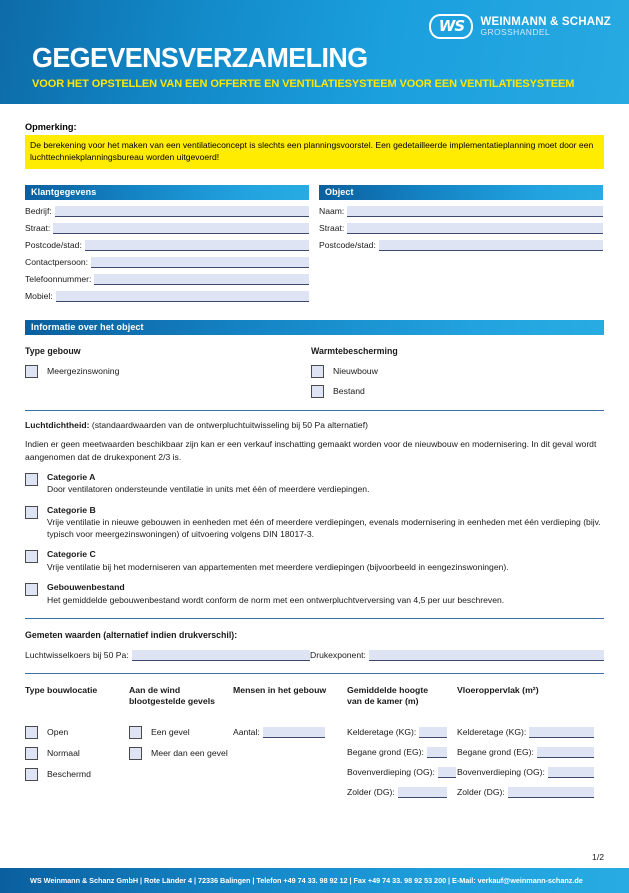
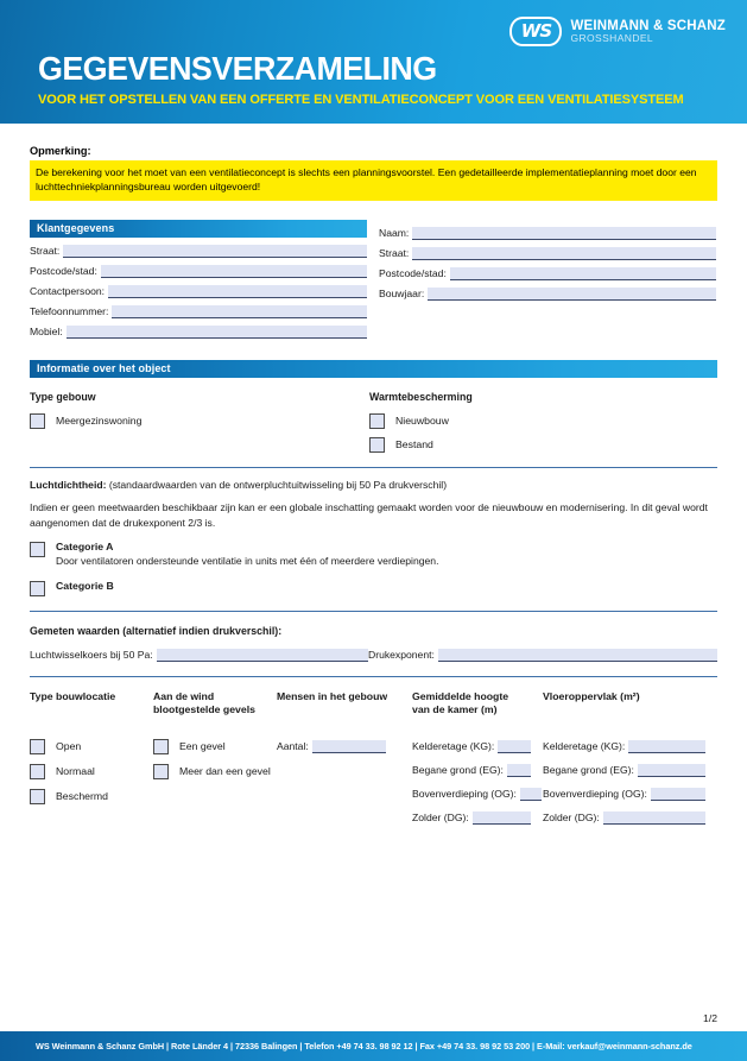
  WS
  WEINMANN & SCHANZ
  GROSSHANDEL
  GEGEVENSVERZAMELING
- VOOR HET OPSTELLEN VAN EEN OFFERTE EN VENTILATIESYSTEEM VOOR EEN VENTILATIESYSTEEM
+ VOOR HET OPSTELLEN VAN EEN OFFERTE EN VENTILATIECONCEPT VOOR EEN VENTILATIESYSTEEM
  Opmerking:
- De berekening voor het maken van een ventilatieconcept is slechts een planningsvoorstel. Een gedetailleerde implementatieplanning moet door een luchttechniekplanningsbureau worden uitgevoerd!
+ De berekening voor het moet van een ventilatieconcept is slechts een planningsvoorstel. Een gedetailleerde implementatieplanning moet door een luchttechniekplanningsbureau worden uitgevoerd!
  Klantgegevens
- Bedrijf:
  Straat:
  Postcode/stad:
  Contactpersoon:
  Telefoonnummer:
  Mobiel:
- Object
  Naam:
  Straat:
  Postcode/stad:
+ Bouwjaar:
  Informatie over het object
  Type gebouw
  Meergezinswoning
  Warmtebescherming
  Nieuwbouw
  Bestand
- Luchtdichtheid: (standaardwaarden van de ontwerpluchtuitwisseling bij 50 Pa alternatief)
+ Luchtdichtheid: (standaardwaarden van de ontwerpluchtuitwisseling bij 50 Pa drukverschil)
- Indien er geen meetwaarden beschikbaar zijn kan er een verkauf inschatting gemaakt worden voor de nieuwbouw en modernisering. In dit geval wordt aangenomen dat de drukexponent 2/3 is.
+ Indien er geen meetwaarden beschikbaar zijn kan er een globale inschatting gemaakt worden voor de nieuwbouw en modernisering. In dit geval wordt aangenomen dat de drukexponent 2/3 is.
  Categorie A
  Door ventilatoren ondersteunde ventilatie in units met één of meerdere verdiepingen.
  Categorie B
- Vrije ventilatie in nieuwe gebouwen in eenheden met één of meerdere verdiepingen, evenals modernisering in eenheden met één verdieping (bijv. typisch voor meergezinswoningen) of uitvoering volgens DIN 18017-3.
- Categorie C
- Vrije ventilatie bij het moderniseren van appartementen met meerdere verdiepingen (bijvoorbeeld in eengezinswoningen).
- Gebouwenbestand
- Het gemiddelde gebouwenbestand wordt conform de norm met een ontwerpluchtverversing van 4,5 per uur beschreven.
  Gemeten waarden (alternatief indien drukverschil):
  Luchtwisselkoers bij 50 Pa:
  Drukexponent:
  Type bouwlocatie
  Open
  Normaal
  Beschermd
  Aan de wind
  blootgestelde gevels
  Een gevel
  Meer dan een gevel
  Mensen in het gebouw
  Aantal:
  Gemiddelde hoogte
  van de kamer (m)
  Kelderetage (KG):
  Begane grond (EG):
  Bovenverdieping (OG):
  Zolder (DG):
  Vloeroppervlak (m²)
  Kelderetage (KG):
  Begane grond (EG):
  Bovenverdieping (OG):
  Zolder (DG):
  1/2
  WS Weinmann & Schanz GmbH | Rote Länder 4 | 72336 Balingen | Telefon +49 74 33. 98 92 12 | Fax +49 74 33. 98 92 53 200 | E-Mail: verkauf@weinmann-schanz.de
